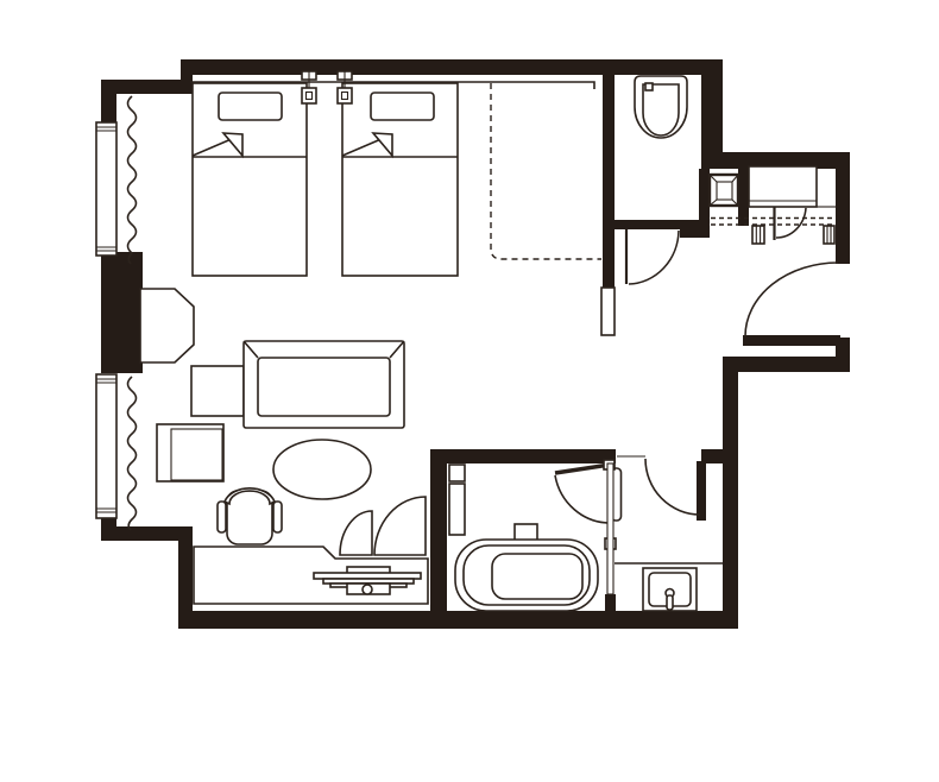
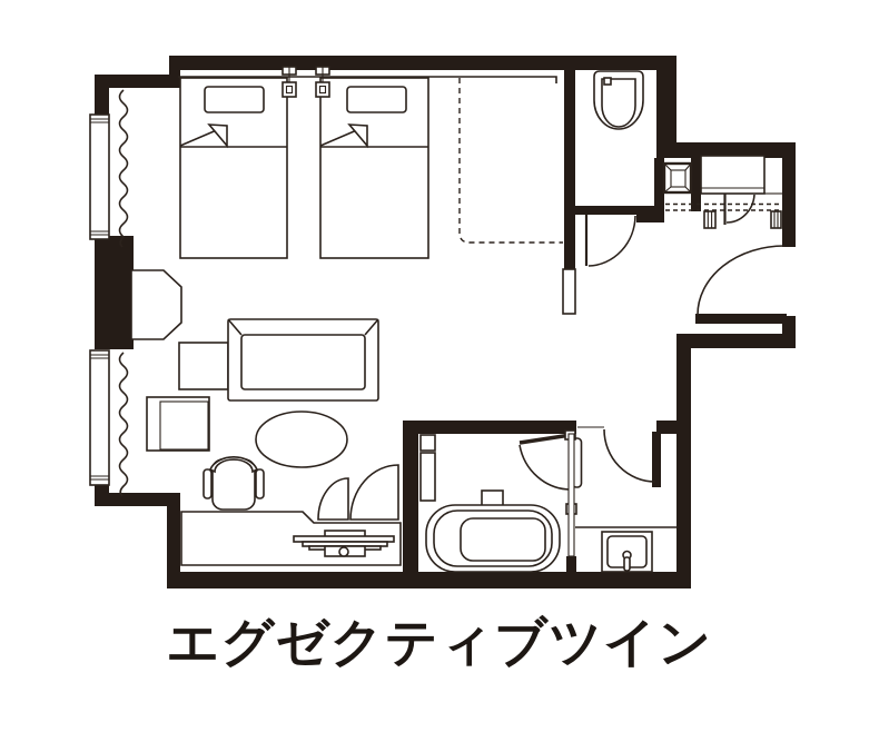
+ エグゼクティブツイン
